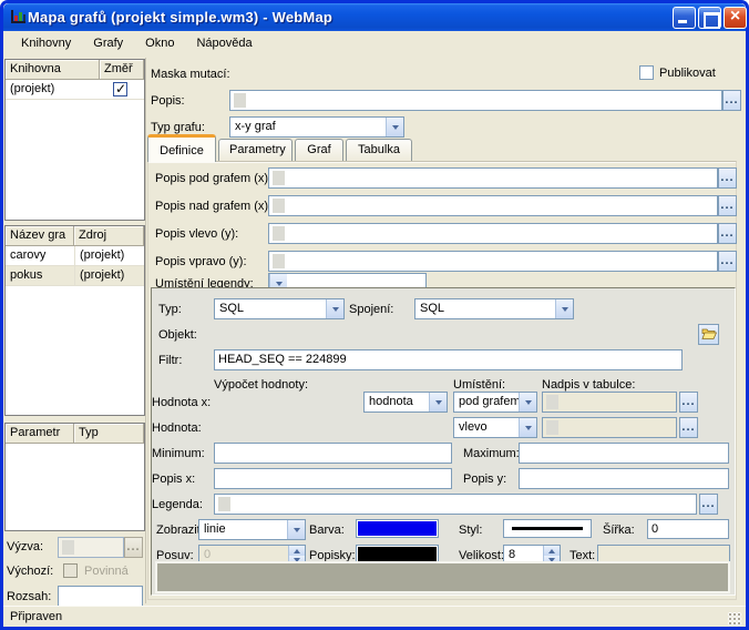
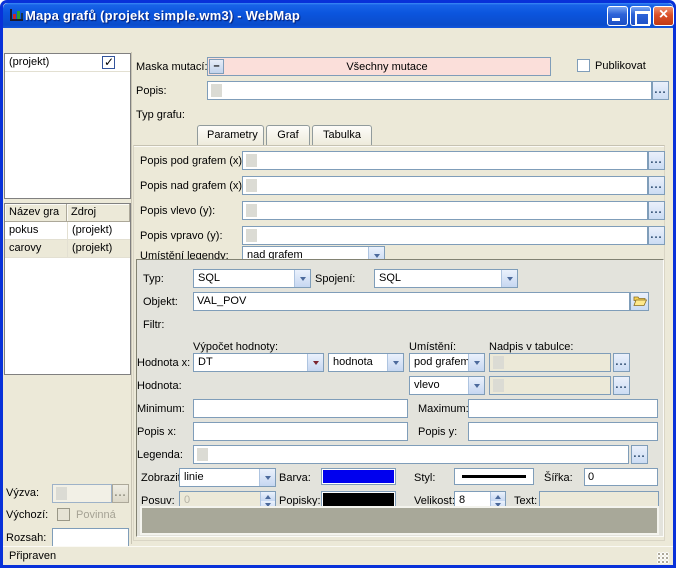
  Mapa grafů (projekt simple.wm3) - WebMap
- Knihovny
- Grafy
- Okno
- Nápověda
- Knihovna
- Změř
  (projekt)
  Název gra
  Zdroj
- carovy
+ pokus
  (projekt)
- pokus
+ carovy
  (projekt)
- Parametr
- Typ
  Výzva:
  ...
  Výchozí:
  Povinná
  Rozsah:
  Maska mutací:
+ –
+ Všechny mutace
  Publikovat
  Popis:
  ...
  Typ grafu:
- x-y graf
- Definice
  Parametry
  Graf
  Tabulka
  Popis pod grafem (x)
  ...
  Popis nad grafem (x)
  ...
  Popis vlevo (y):
  ...
  Popis vpravo (y):
  ...
  Umístění legendy:
+ nad grafem
  Typ:
  SQL
  Spojení:
  SQL
  Objekt:
+ VAL_POV
  Filtr:
- HEAD_SEQ == 224899
  Výpočet hodnoty:
  Umístění:
  Nadpis v tabulce:
  Hodnota x:
+ DT
  hodnota
  pod grafem
  ...
  Hodnota:
  vlevo
  ...
  Minimum:
  Maximum
  Popis x:
  Popis y:
  Legenda:
  ...
  Zobrazi
  linie
  Barva:
  Styl:
  Šířka:
  0
  Posuv:
  0
  Popisky:
  Velikost
  8
  Text:
  Připraven
